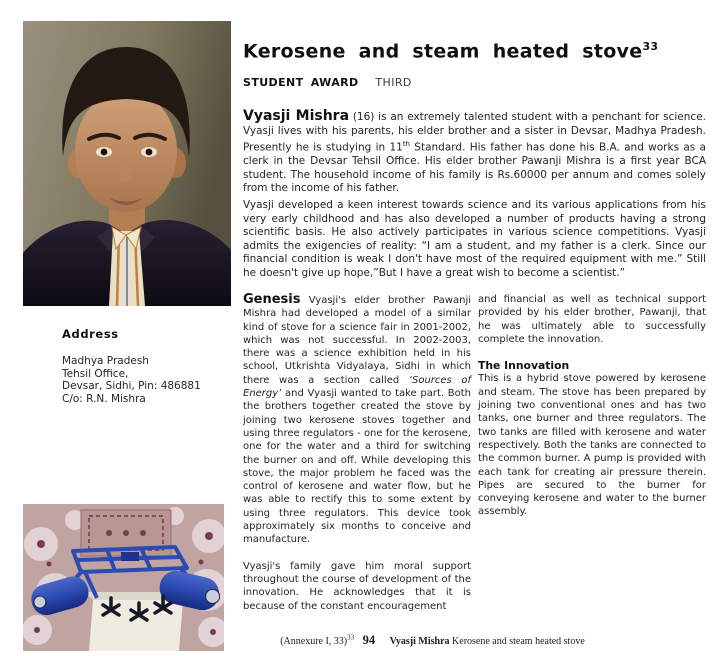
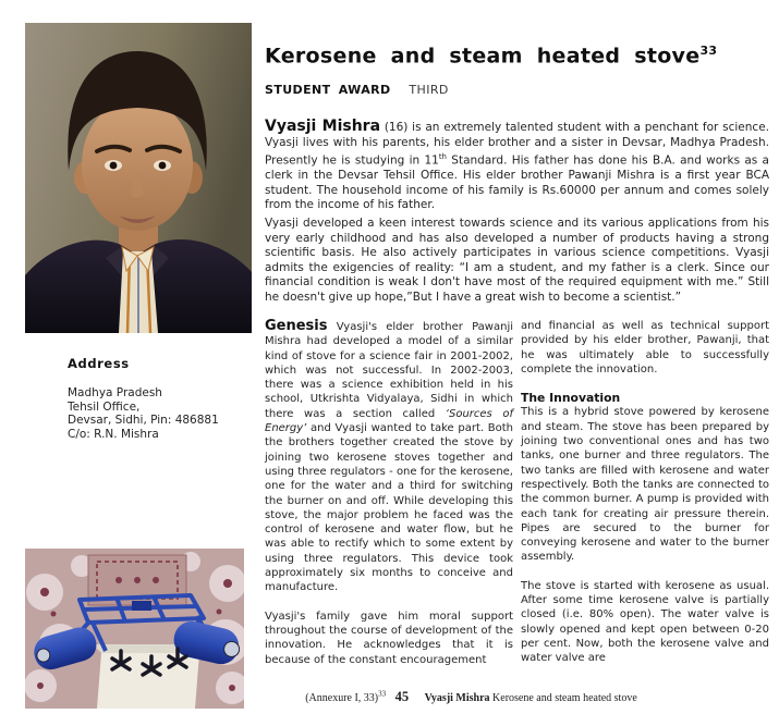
  Address
  Madhya Pradesh
  Tehsil Office,
  Devsar, Sidhi, Pin: 486881
  C/o: R.N. Mishra
  Kerosene and steam heated stove33
  STUDENT AWARD THIRD
  Vyasji Mishra (16) is an extremely talented student with a penchant for science. Vyasji lives with his parents, his elder brother and a sister in Devsar, Madhya Pradesh. Presently he is studying in 11th Standard. His father has done his B.A. and works as a clerk in the Devsar Tehsil Office. His elder brother Pawanji Mishra is a first year BCA student. The household income of his family is Rs.60000 per annum and comes solely from the income of his father.
  Vyasji developed a keen interest towards science and its various applications from his very early childhood and has also developed a number of products having a strong scientific basis. He also actively participates in various science competitions. Vyasji admits the exigencies of reality: “I am a student, and my father is a clerk. Since our financial condition is weak I don't have most of the required equipment with me.” Still he doesn't give up hope,”But I have a great wish to become a scientist.”
- Genesis Vyasji's elder brother Pawanji Mishra had developed a model of a similar kind of stove for a science fair in 2001-2002, which was not successful. In 2002-2003, there was a science exhibition held in his school, Utkrishta Vidyalaya, Sidhi in which there was a section called ‘Sources of Energy’ and Vyasji wanted to take part. Both the brothers together created the stove by joining two kerosene stoves together and using three regulators - one for the kerosene, one for the water and a third for switching the burner on and off. While developing this stove, the major problem he faced was the control of kerosene and water flow, but he was able to rectify this to some extent by using three regulators. This device took approximately six months to conceive and manufacture.
+ Genesis Vyasji's elder brother Pawanji Mishra had developed a model of a similar kind of stove for a science fair in 2001-2002, which was not successful. In 2002-2003, there was a science exhibition held in his school, Utkrishta Vidyalaya, Sidhi in which there was a section called ‘Sources of Energy’ and Vyasji wanted to take part. Both the brothers together created the stove by joining two kerosene stoves together and using three regulators - one for the kerosene, one for the water and a third for switching the burner on and off. While developing this stove, the major problem he faced was the control of kerosene and water flow, but he was able to rectify which to some extent by using three regulators. This device took approximately six months to conceive and manufacture.
  Vyasji's family gave him moral support throughout the course of development of the innovation. He acknowledges that it is because of the constant encouragement
  and financial as well as technical support provided by his elder brother, Pawanji, that he was ultimately able to successfully complete the innovation.
  The Innovation
  This is a hybrid stove powered by kerosene and steam. The stove has been prepared by joining two conventional ones and has two tanks, one burner and three regulators. The two tanks are filled with kerosene and water respectively. Both the tanks are connected to the common burner. A pump is provided with each tank for creating air pressure therein. Pipes are secured to the burner for conveying kerosene and water to the burner assembly.
+ The stove is started with kerosene as usual. After some time kerosene valve is partially closed (i.e. 80% open). The water valve is slowly opened and kept open between 0-20 per cent. Now, both the kerosene valve and water valve are
- (Annexure I, 33)33 94 Vyasji Mishra Kerosene and steam heated stove
+ (Annexure I, 33)33 45 Vyasji Mishra Kerosene and steam heated stove
